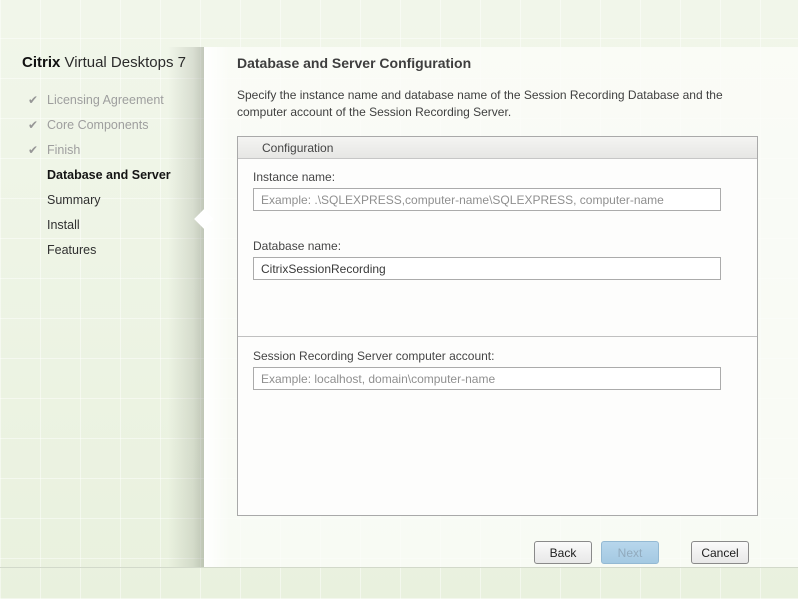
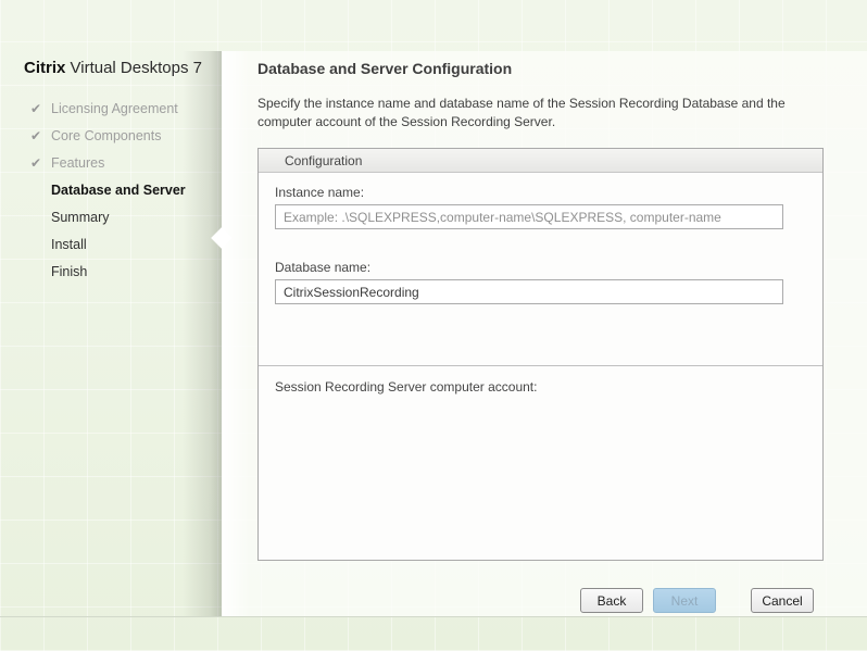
  Citrix Virtual Desktops 7
  ✔
  Licensing Agreement
  ✔
  Core Components
  ✔
- Finish
+ Features
  Database and Server
  Summary
  Install
- Features
+ Finish
  Database and Server Configuration
  Specify the instance name and database name of the Session Recording Database and the computer account of the Session Recording Server.
  Configuration
  Instance name:
  Example: .\SQLEXPRESS,computer-name\SQLEXPRESS, computer-name
  Database name:
  CitrixSessionRecording
  Session Recording Server computer account:
- Example: localhost, domain\computer-name
  Back
  Next
  Cancel
